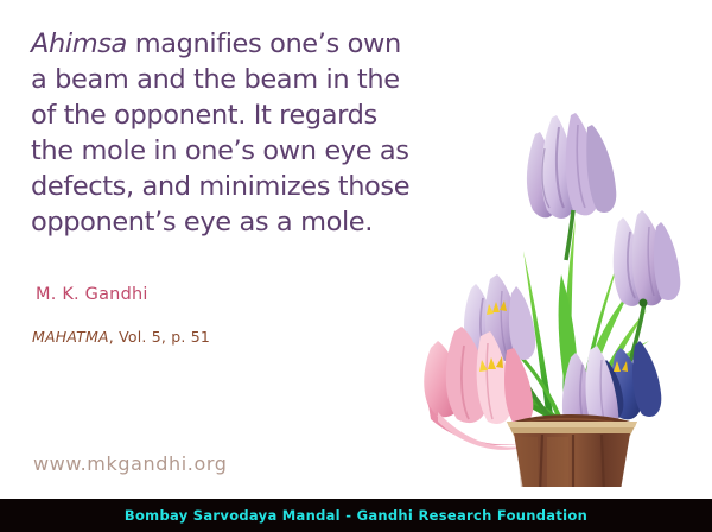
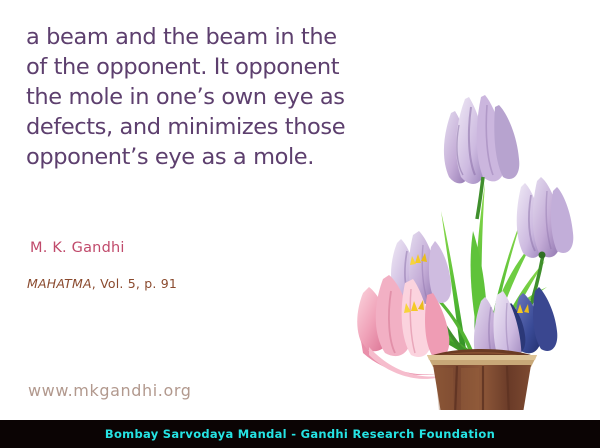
- Ahimsa magnifies one’s own
  a beam and the beam in the
- of the opponent. It regards
+ of the opponent. It opponent
  the mole in one’s own eye as
  defects, and minimizes those
  opponent’s eye as a mole.
  M. K. Gandhi
- MAHATMA, Vol. 5, p. 51
+ MAHATMA, Vol. 5, p. 91
  www.mkgandhi.org
  Bombay Sarvodaya Mandal - Gandhi Research Foundation
